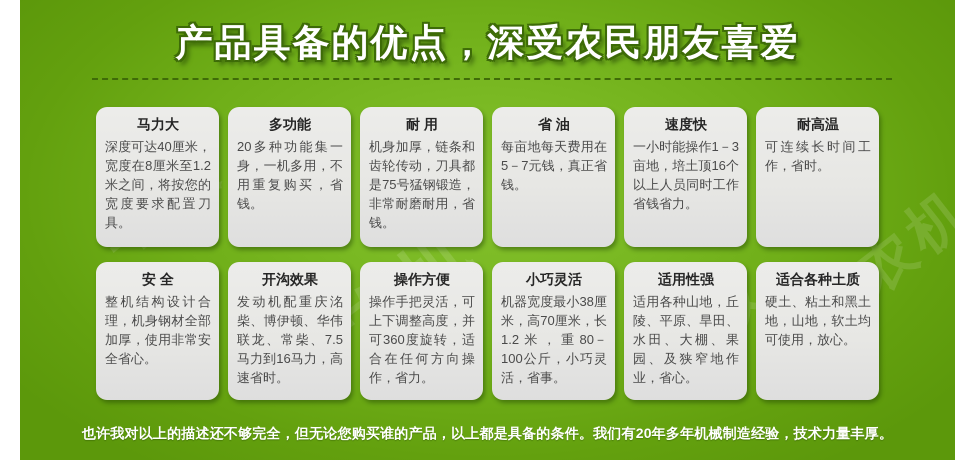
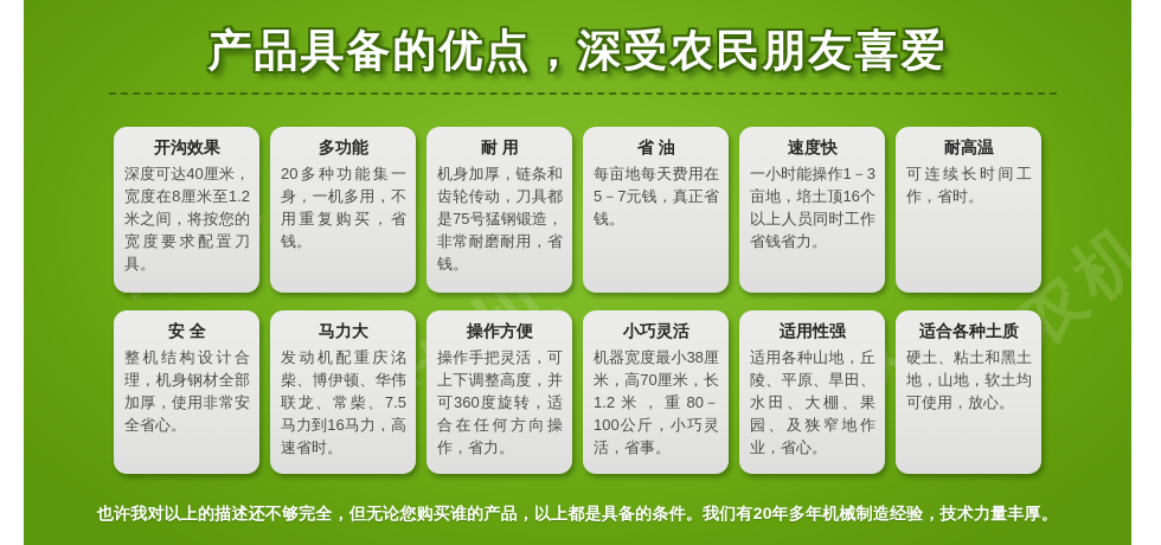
  产品具备的优点，深受农民朋友喜爱
- 马力大
+ 开沟效果
  深度可达40厘米，宽度在8厘米至1.2米之间，将按您的宽度要求配置刀具。
  多功能
  20多种功能集一身，一机多用，不用重复购买，省钱。
  耐 用
  机身加厚，链条和齿轮传动，刀具都是75号猛钢锻造，非常耐磨耐用，省钱。
  省 油
  每亩地每天费用在5－7元钱，真正省钱。
  速度快
  一小时能操作1－3亩地，培土顶16个以上人员同时工作省钱省力。
  耐高温
  可连续长时间工作，省时。
  安 全
  整机结构设计合理，机身钢材全部加厚，使用非常安全省心。
- 开沟效果
+ 马力大
  发动机配重庆洺柴、博伊顿、华伟联龙、常柴、7.5马力到16马力，高速省时。
  操作方便
  操作手把灵活，可上下调整高度，并可360度旋转，适合在任何方向操作，省力。
  小巧灵活
  机器宽度最小38厘米，高70厘米，长1.2米，重80－100公斤，小巧灵活，省事。
  适用性强
  适用各种山地，丘陵、平原、旱田、水田、大棚、果园、及狭窄地作业，省心。
  适合各种土质
  硬土、粘土和黑土地，山地，软土均可使用，放心。
  也许我对以上的描述还不够完全，但无论您购买谁的产品，以上都是具备的条件。我们有20年多年机械制造经验，技术力量丰厚。
